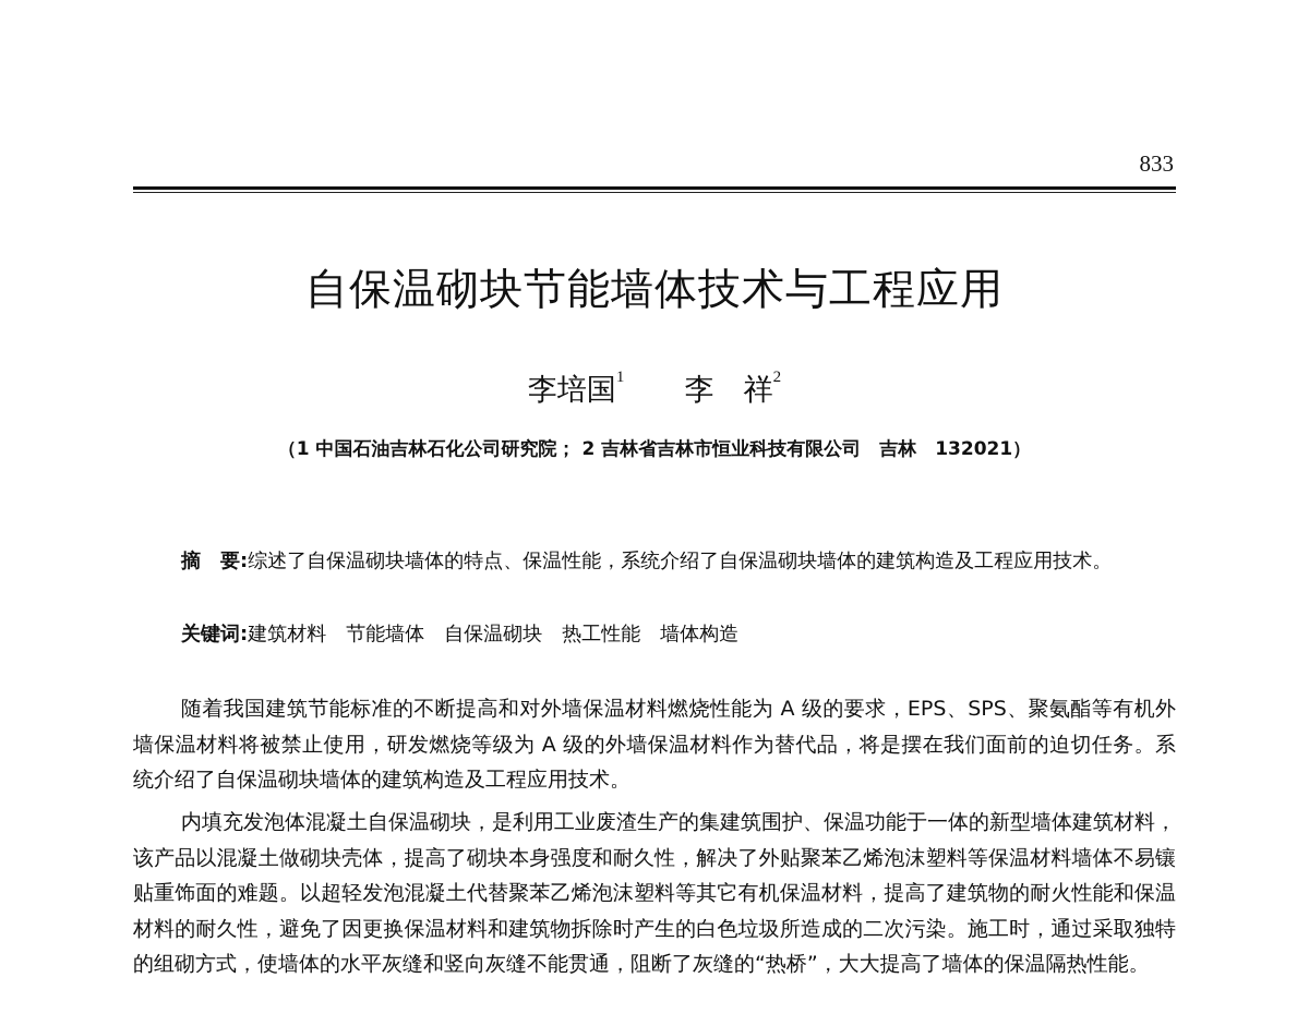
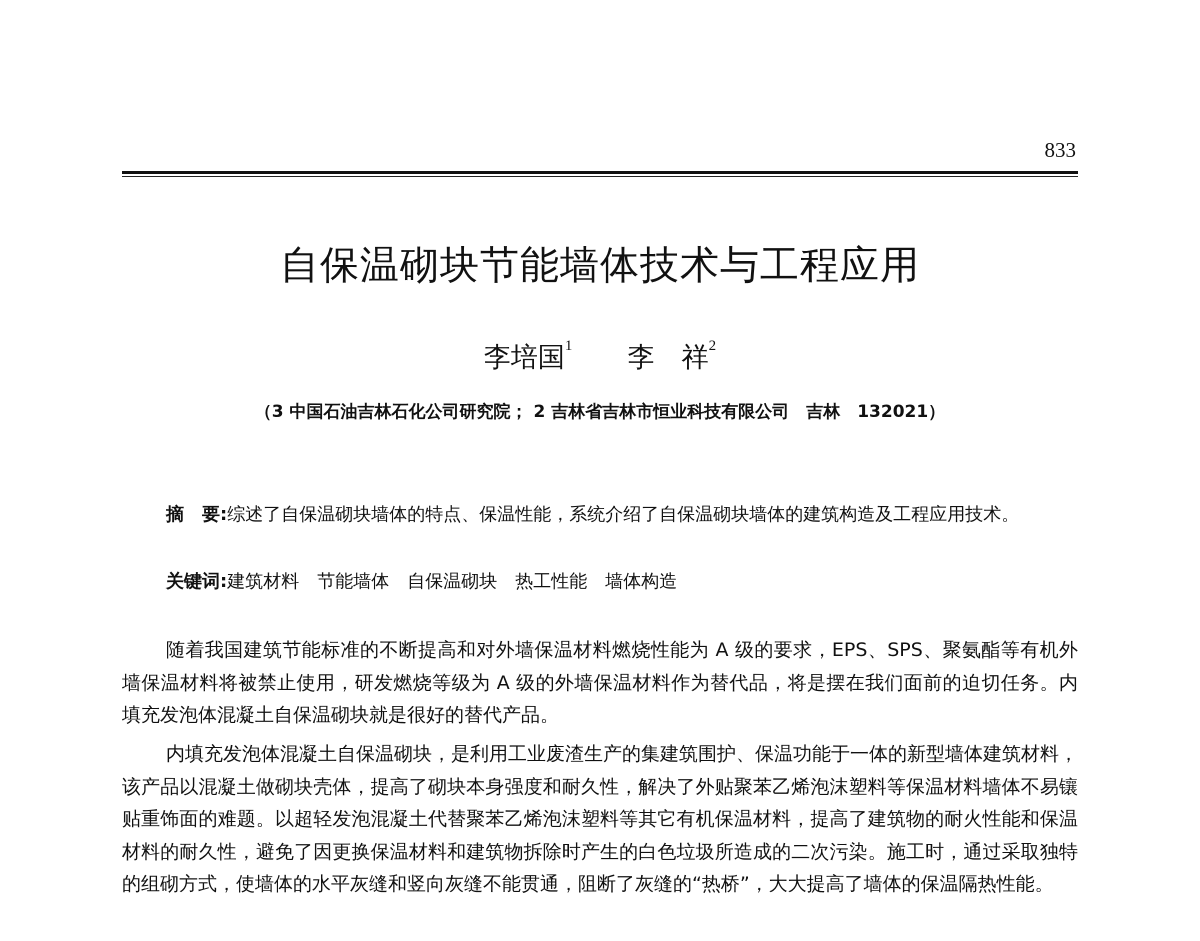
  833
  自保温砌块节能墙体技术与工程应用
  李培国1 李 祥2
- （1 中国石油吉林石化公司研究院； 2 吉林省吉林市恒业科技有限公司 吉林 132021）
+ （3 中国石油吉林石化公司研究院； 2 吉林省吉林市恒业科技有限公司 吉林 132021）
  摘 要:综述了自保温砌块墙体的特点、保温性能，系统介绍了自保温砌块墙体的建筑构造及工程应用技术。
  关键词:建筑材料 节能墙体 自保温砌块 热工性能 墙体构造
- 随着我国建筑节能标准的不断提高和对外墙保温材料燃烧性能为 A 级的要求，EPS、SPS、聚氨酯等有机外墙保温材料将被禁止使用，研发燃烧等级为 A 级的外墙保温材料作为替代品，将是摆在我们面前的迫切任务。系统介绍了自保温砌块墙体的建筑构造及工程应用技术。
+ 随着我国建筑节能标准的不断提高和对外墙保温材料燃烧性能为 A 级的要求，EPS、SPS、聚氨酯等有机外墙保温材料将被禁止使用，研发燃烧等级为 A 级的外墙保温材料作为替代品，将是摆在我们面前的迫切任务。内填充发泡体混凝土自保温砌块就是很好的替代产品。
  内填充发泡体混凝土自保温砌块，是利用工业废渣生产的集建筑围护、保温功能于一体的新型墙体建筑材料，该产品以混凝土做砌块壳体，提高了砌块本身强度和耐久性，解决了外贴聚苯乙烯泡沫塑料等保温材料墙体不易镶贴重饰面的难题。以超轻发泡混凝土代替聚苯乙烯泡沫塑料等其它有机保温材料，提高了建筑物的耐火性能和保温材料的耐久性，避免了因更换保温材料和建筑物拆除时产生的白色垃圾所造成的二次污染。施工时，通过采取独特的组砌方式，使墙体的水平灰缝和竖向灰缝不能贯通，阻断了灰缝的“热桥”，大大提高了墙体的保温隔热性能。
